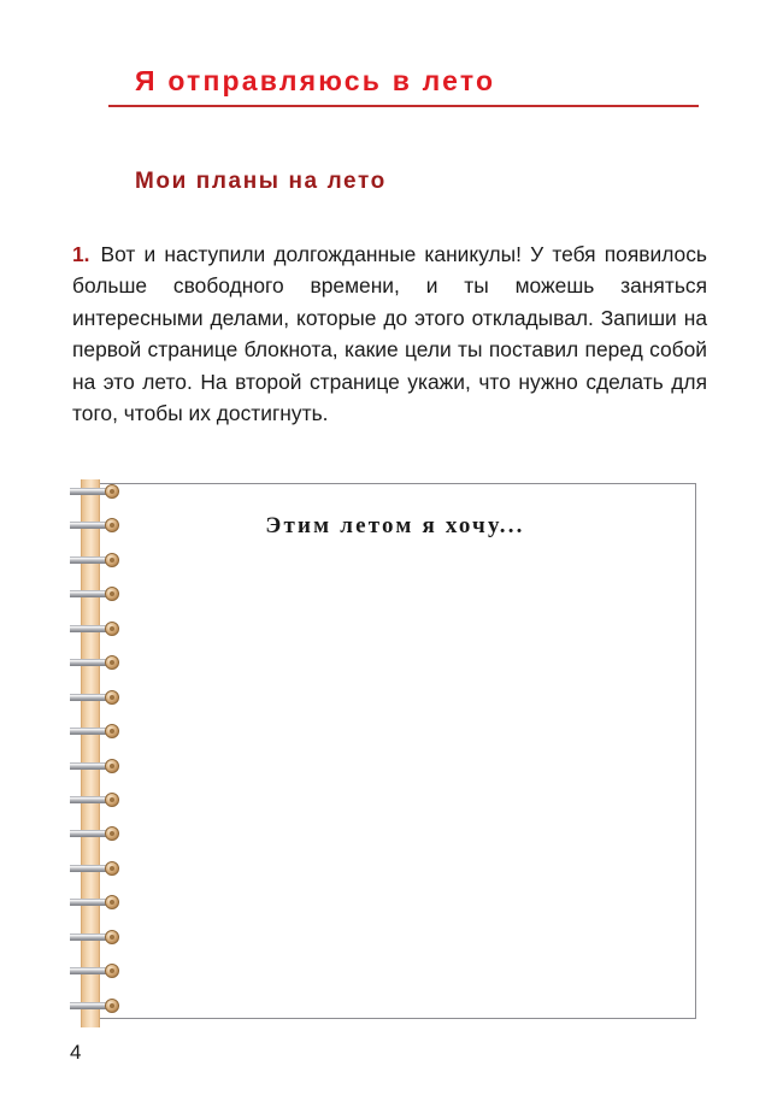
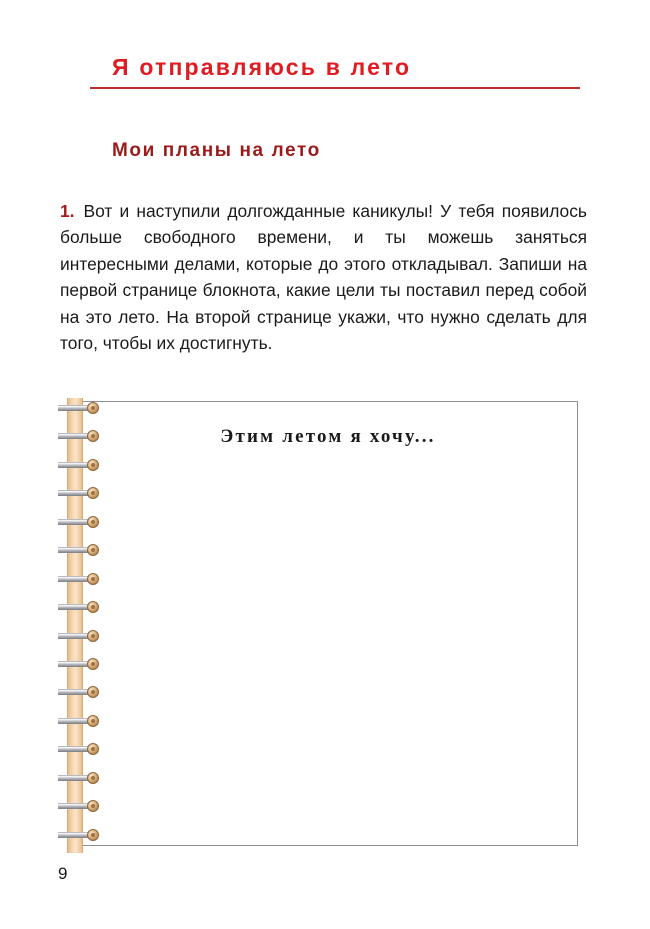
  Я отправляюсь в лето
  Мои планы на лето
  1. Вот и наступили долгожданные каникулы! У тебя появилось больше свободного времени, и ты можешь заняться интересными делами, которые до этого откладывал. Запиши на первой странице блокнота, какие цели ты поставил перед собой на это лето. На второй странице укажи, что нужно сделать для того, чтобы их достигнуть.
  Этим летом я хочу...
- 4
+ 9
